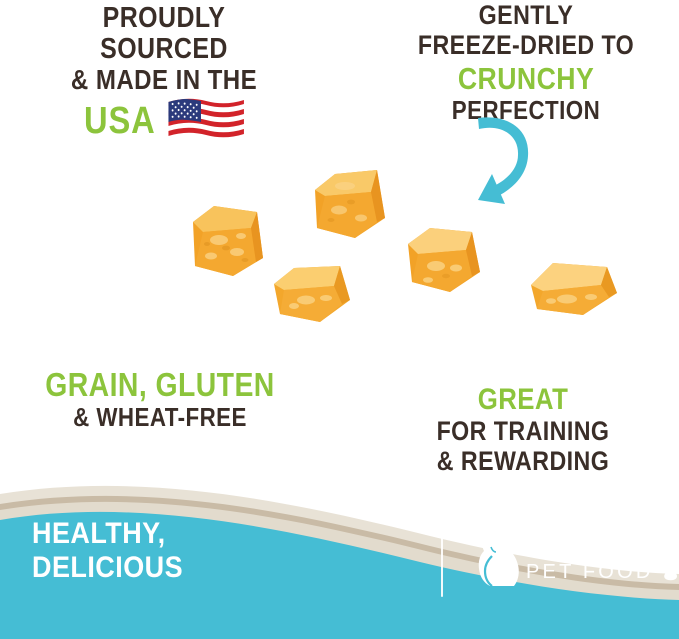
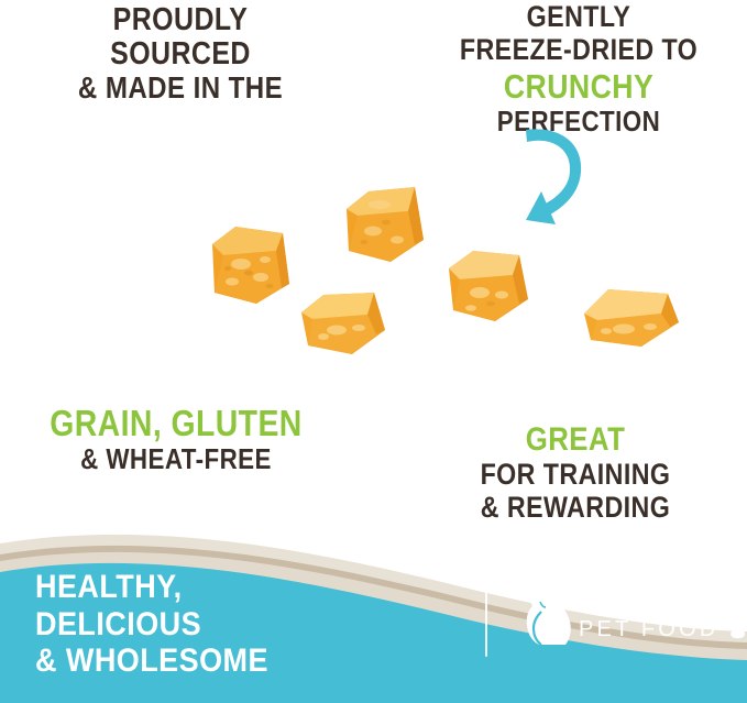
  PROUDLY
  SOURCED
  & MADE IN THE
- USA
  GENTLY
  FREEZE-DRIED TO
  CRUNCHY
  PERFECTION
  GRAIN, GLUTEN
  & WHEAT-FREE
  GREAT
  FOR TRAINING
  & REWARDING
  HEALTHY,
  DELICIOUS
+ & WHOLESOME
  Raw Paw
  PET FOOD
